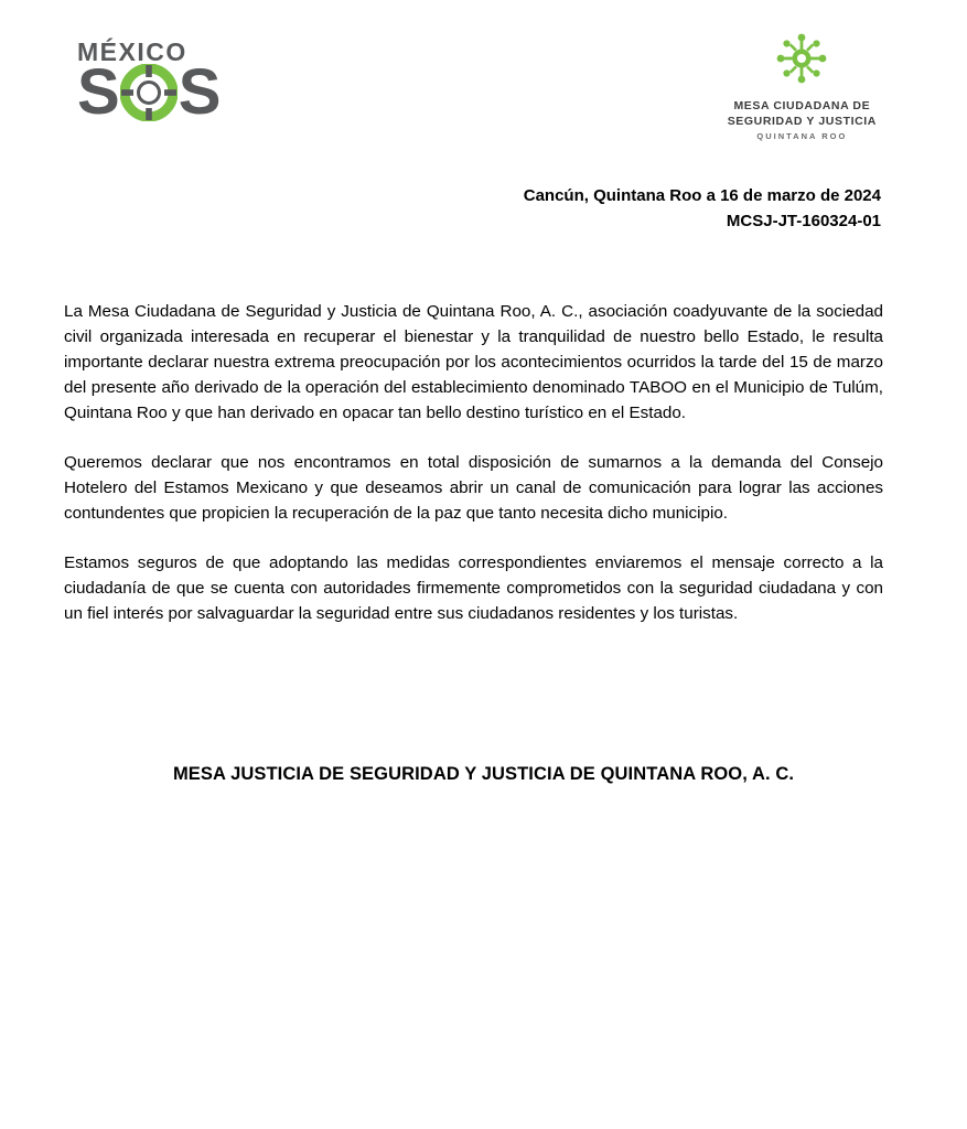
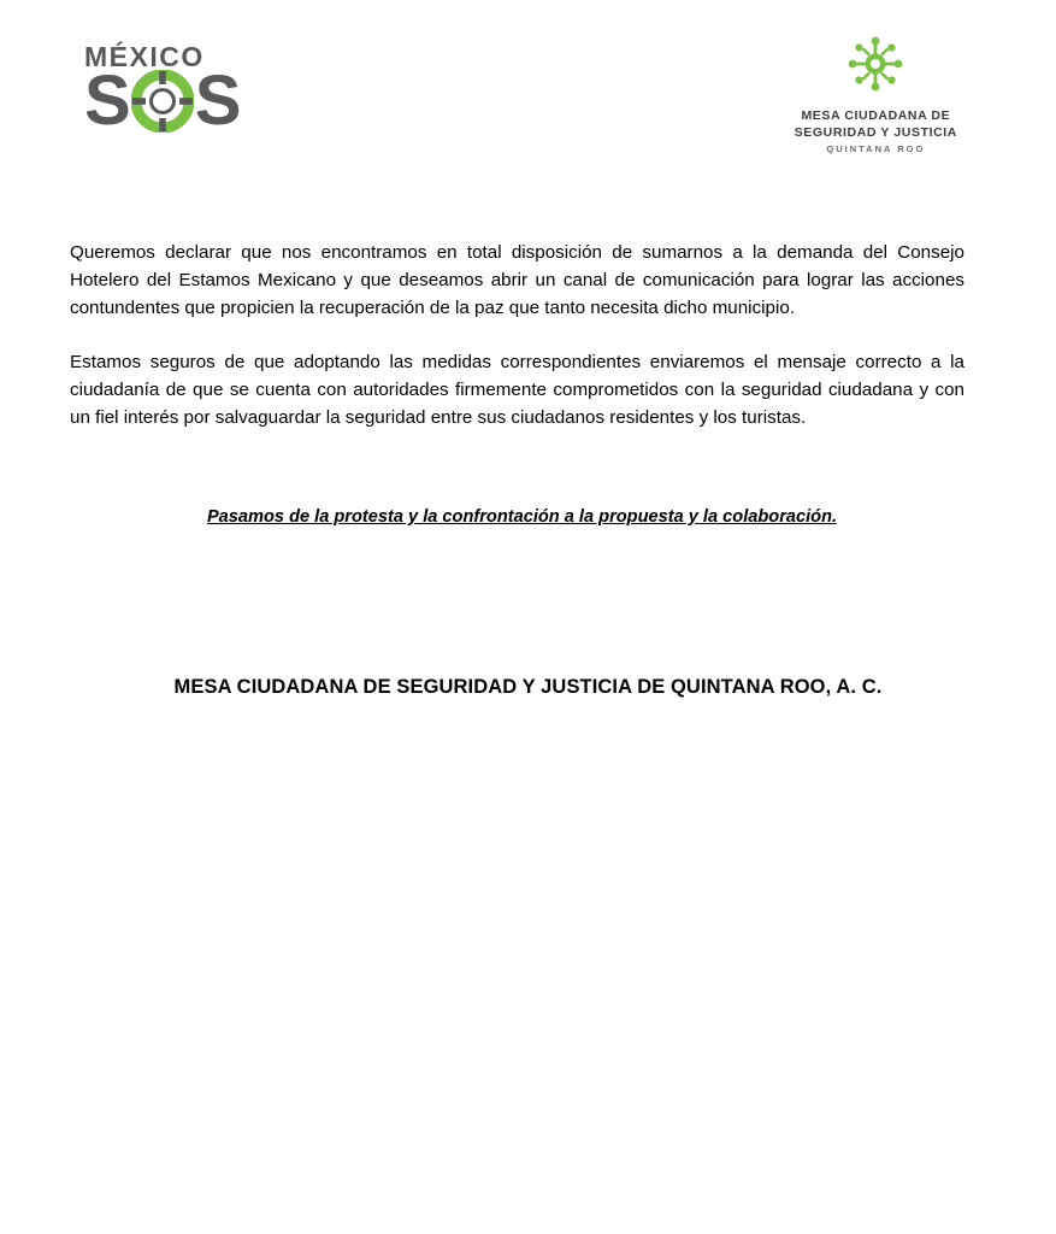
  MÉXICO
  S
  S
  MESA CIUDADANA DE
  SEGURIDAD Y JUSTICIA
  QUINTANA ROO
- Cancún, Quintana Roo a 16 de marzo de 2024
- MCSJ-JT-160324-01
- La Mesa Ciudadana de Seguridad y Justicia de Quintana Roo, A. C., asociación coadyuvante de la sociedad civil organizada interesada en recuperar el bienestar y la tranquilidad de nuestro bello Estado, le resulta importante declarar nuestra extrema preocupación por los acontecimientos ocurridos la tarde del 15 de marzo del presente año derivado de la operación del establecimiento denominado TABOO en el Municipio de Tulúm, Quintana Roo y que han derivado en opacar tan bello destino turístico en el Estado.
  Queremos declarar que nos encontramos en total disposición de sumarnos a la demanda del Consejo Hotelero del Estamos Mexicano y que deseamos abrir un canal de comunicación para lograr las acciones contundentes que propicien la recuperación de la paz que tanto necesita dicho municipio.
  Estamos seguros de que adoptando las medidas correspondientes enviaremos el mensaje correcto a la ciudadanía de que se cuenta con autoridades firmemente comprometidos con la seguridad ciudadana y con un fiel interés por salvaguardar la seguridad entre sus ciudadanos residentes y los turistas.
+ Pasamos de la protesta y la confrontación a la propuesta y la colaboración.
- MESA JUSTICIA DE SEGURIDAD Y JUSTICIA DE QUINTANA ROO, A. C.
+ MESA CIUDADANA DE SEGURIDAD Y JUSTICIA DE QUINTANA ROO, A. C.
